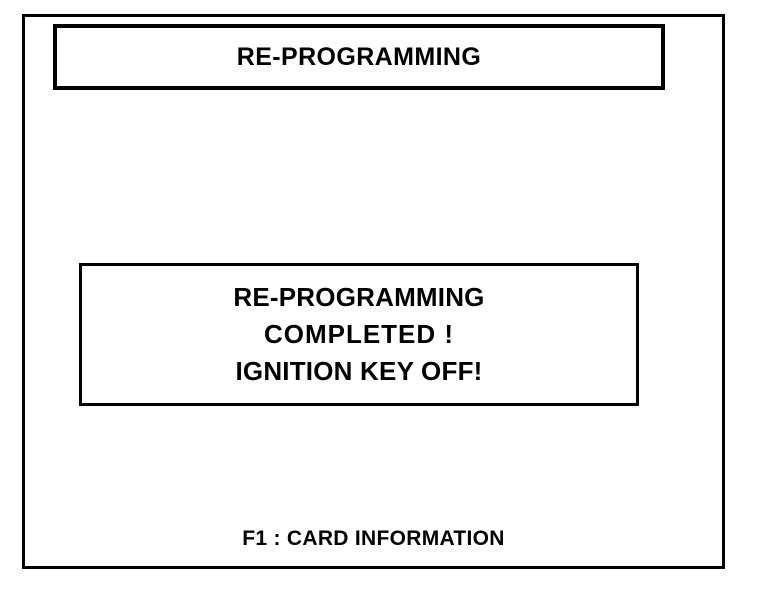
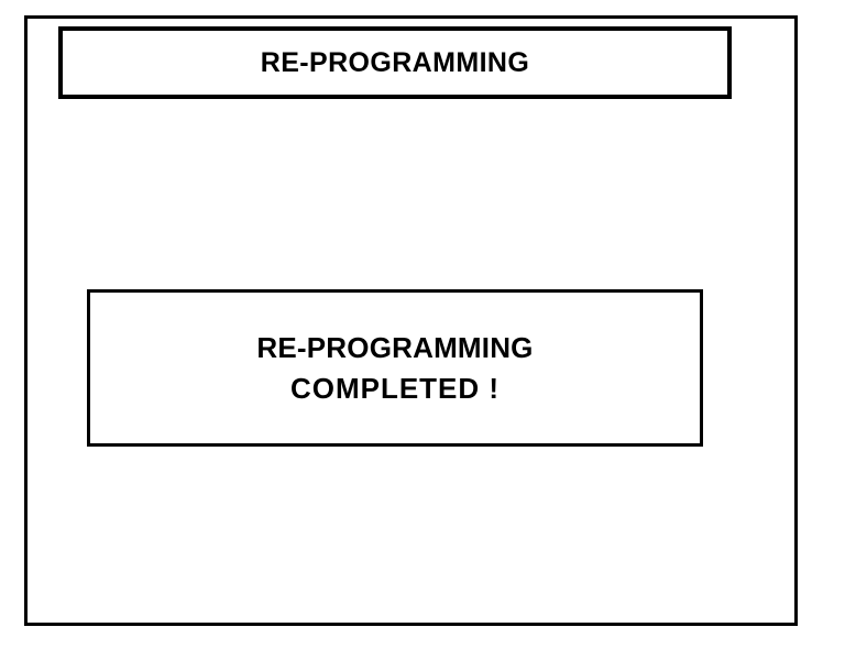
  RE-PROGRAMMING
  RE-PROGRAMMING
  COMPLETED !
- IGNITION KEY OFF!
- F1 : CARD INFORMATION
